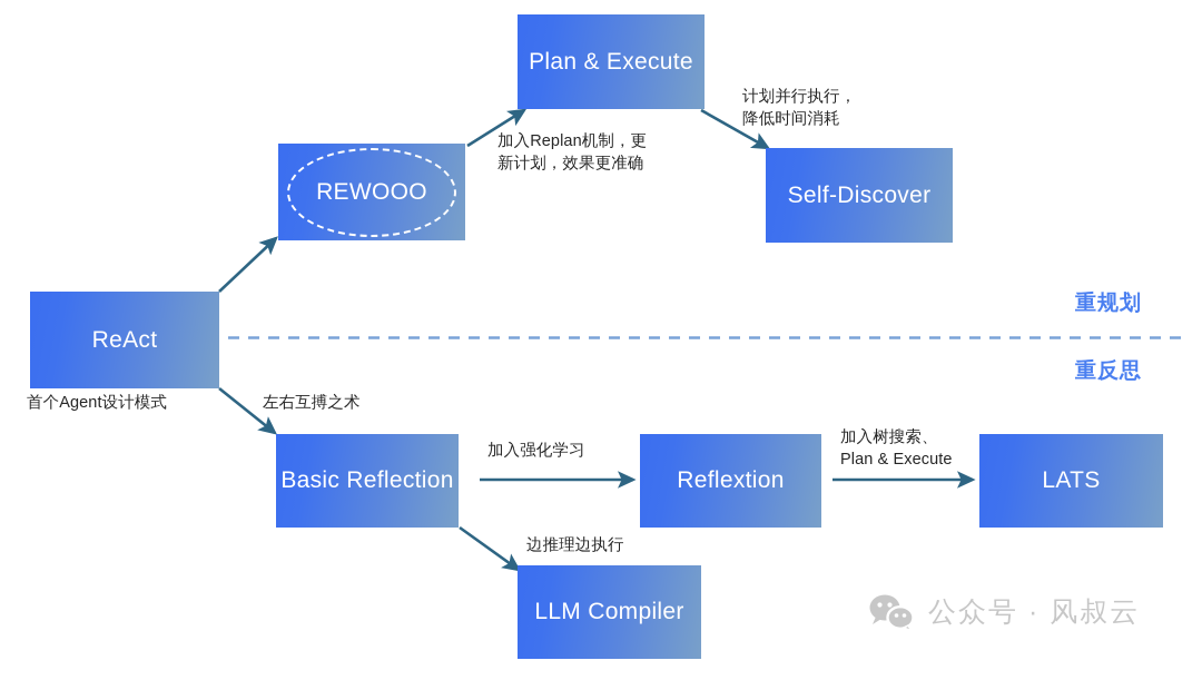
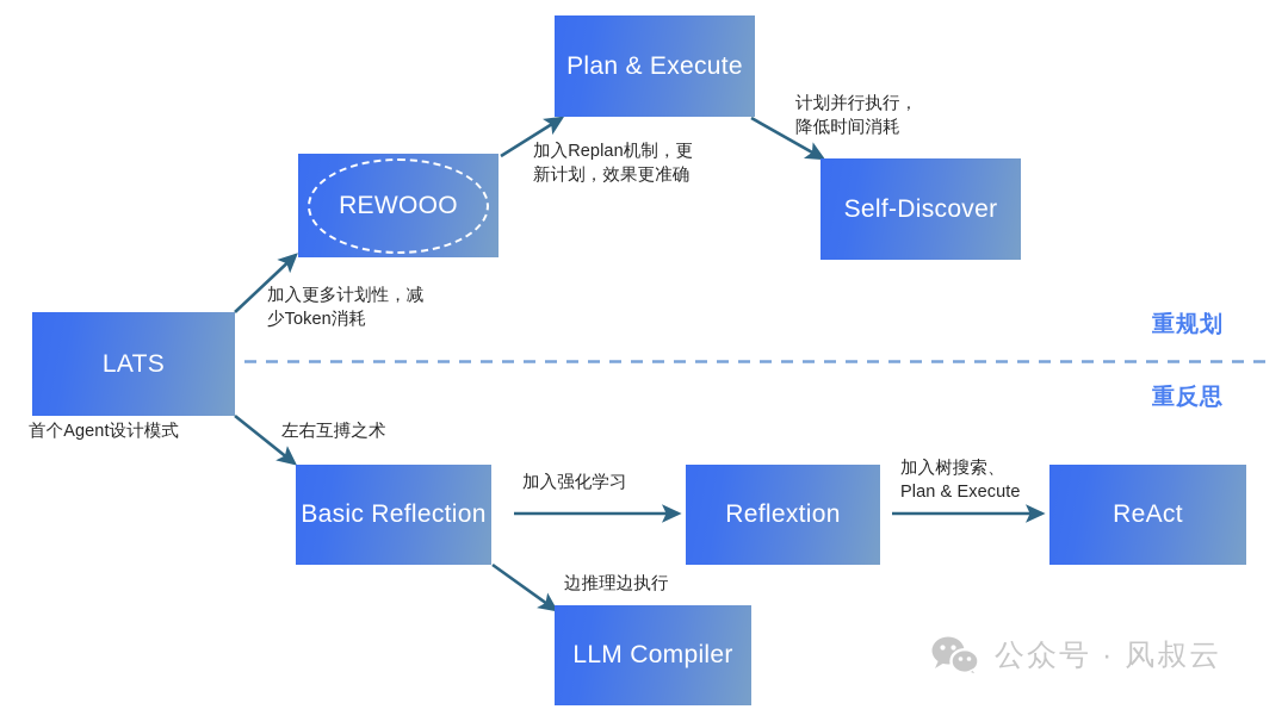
- ReAct
+ LATS
  REWOOO
  Plan & Execute
  Self-Discover
  Basic Reflection
  Reflextion
- LATS
+ ReAct
  LLM Compiler
+ 加入更多计划性，减
+ 少Token消耗
  加入Replan机制，更
  新计划，效果更准确
  计划并行执行，
  降低时间消耗
  首个Agent设计模式
  左右互搏之术
  加入强化学习
  加入树搜索、
  Plan & Execute
  边推理边执行
  重规划
  重反思
  公众号 · 风叔云
